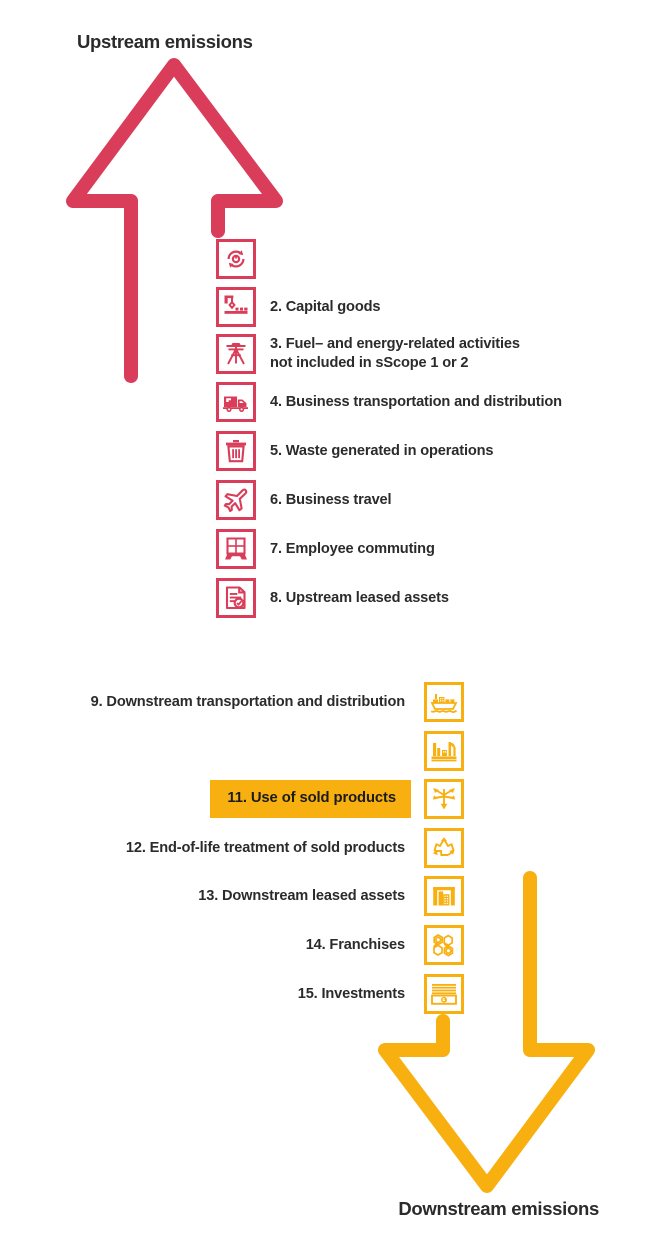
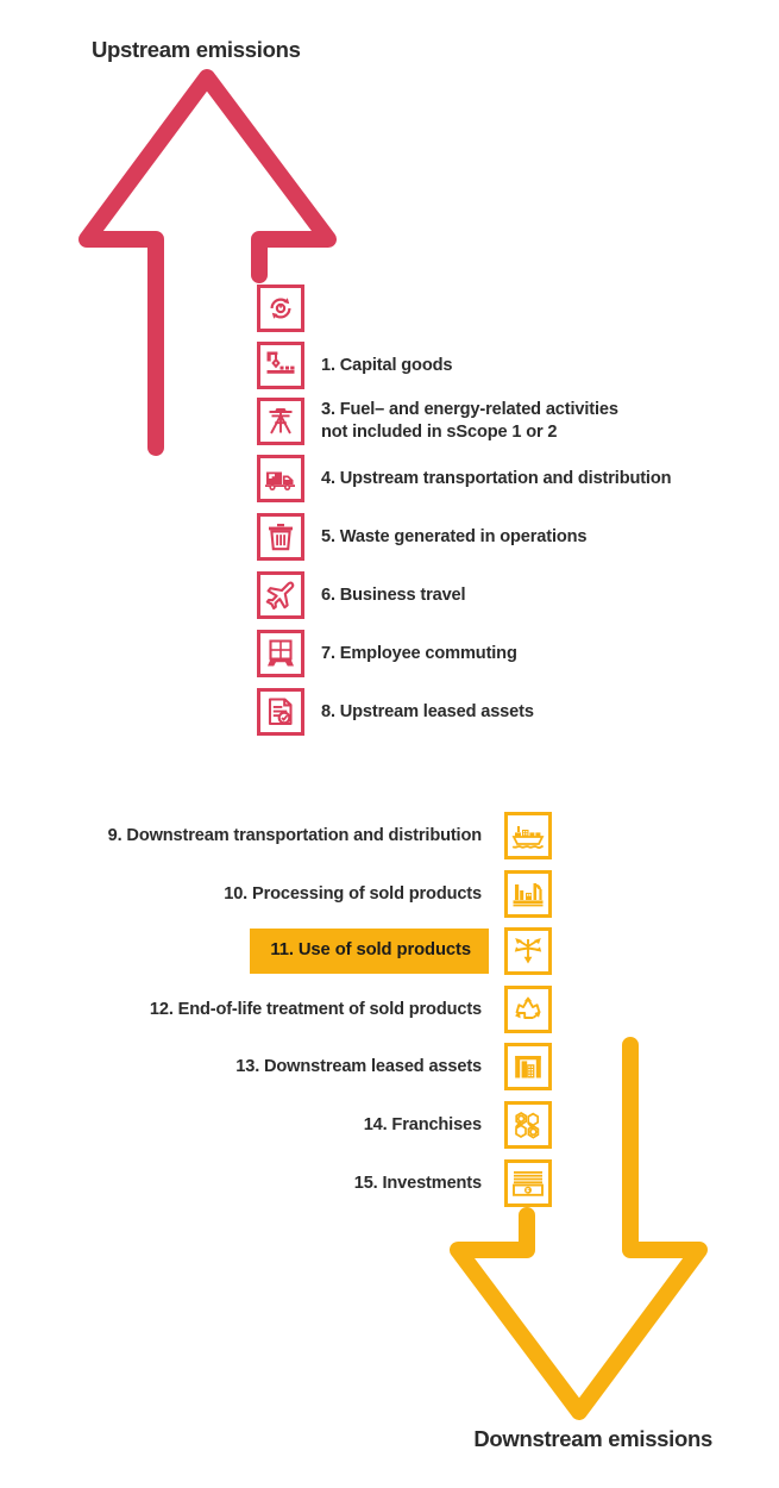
  Upstream emissions
  Downstream emissions
- 2. Capital goods
+ 1. Capital goods
  3. Fuel– and energy-related activities
  not included in sScope 1 or 2
- 4. Business transportation and distribution
+ 4. Upstream transportation and distribution
  5. Waste generated in operations
  6. Business travel
  7. Employee commuting
  8. Upstream leased assets
  9. Downstream transportation and distribution
+ 10. Processing of sold products
  11. Use of sold products
  12. End-of-life treatment of sold products
  13. Downstream leased assets
  14. Franchises
  15. Investments
